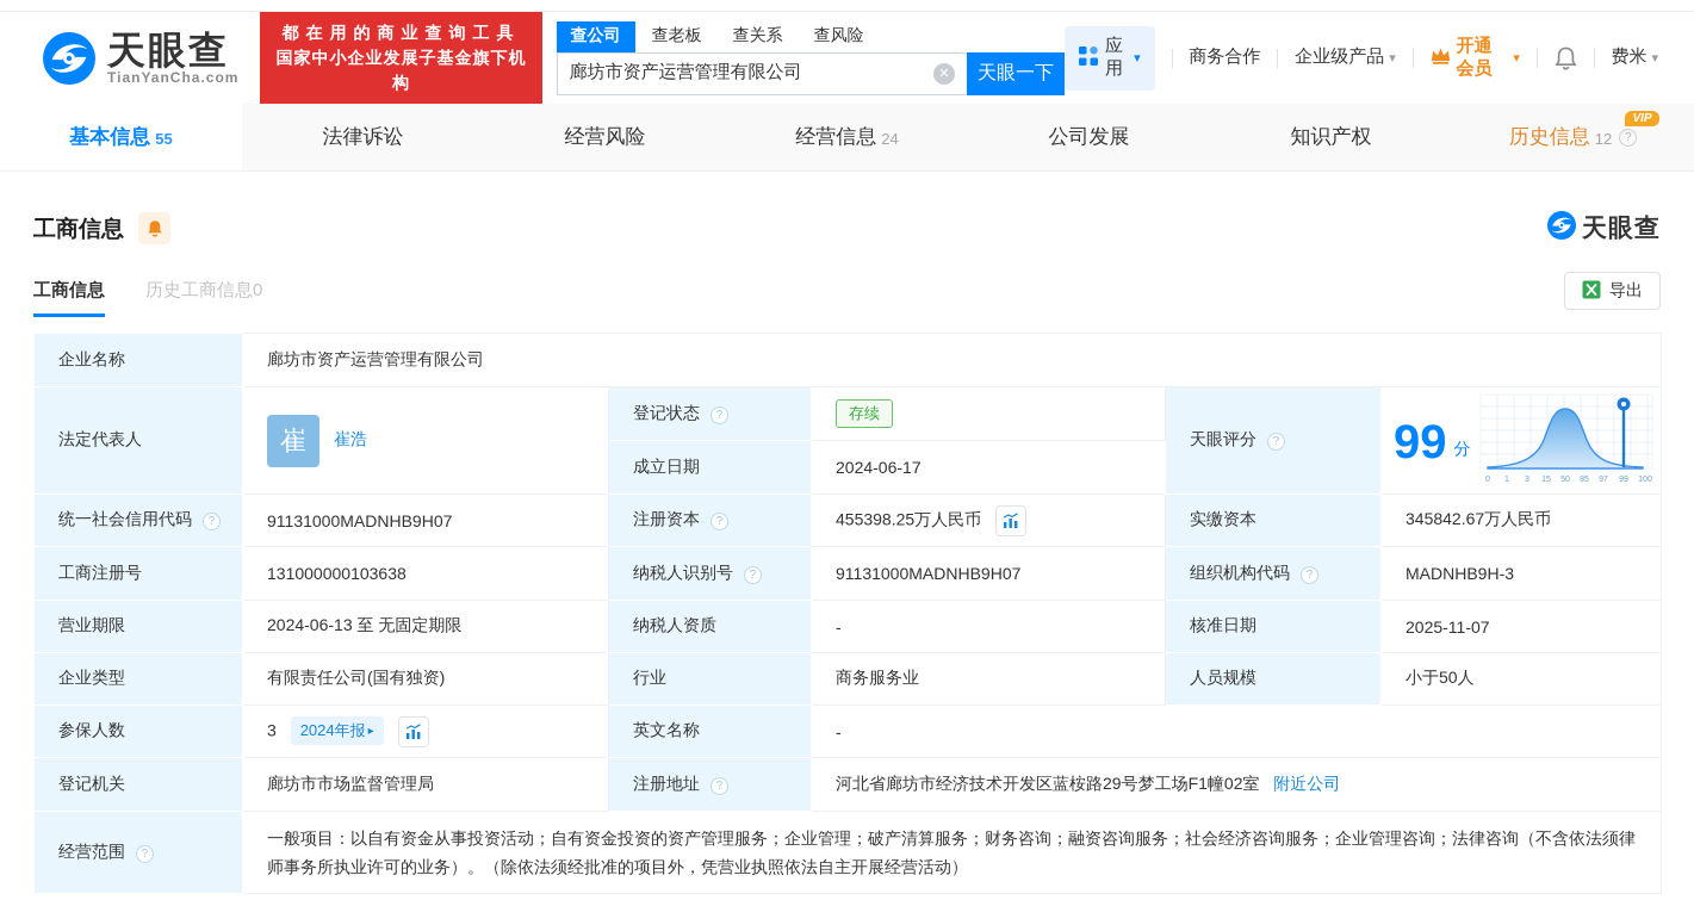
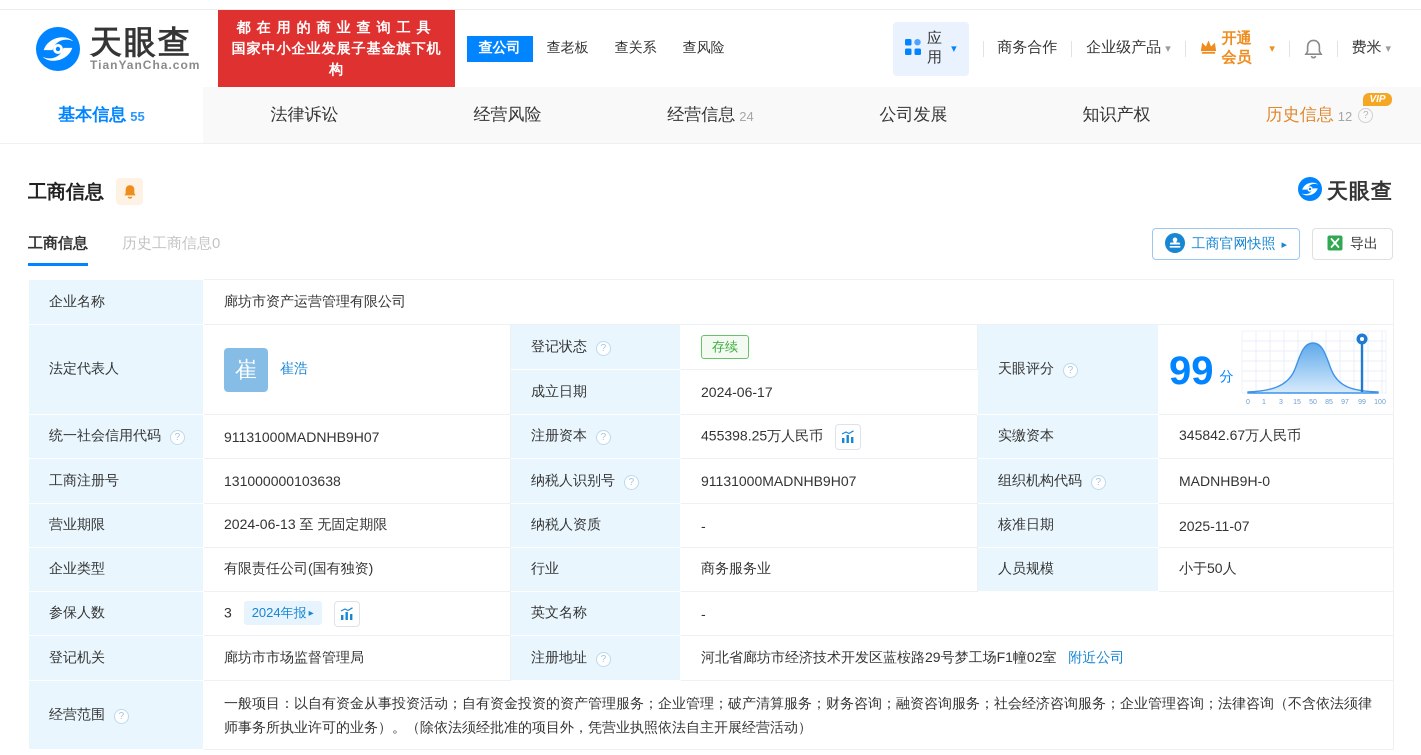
  天眼查
  TianYanCha.com
  都在用的商业查询工具
  国家中小企业发展子基金旗下机构
  查公司
  查老板
  查关系
  查风险
- 廊坊市资产运营管理有限公司
- ✕
- 天眼一下
  应用
  ▾
  商务合作
  企业级产品
  ▾
  开通会员
  ▾
  费米
  ▾
  基本信息
  55
  法律诉讼
  经营风险
  经营信息
  24
  公司发展
  知识产权
  VIP
  历史信息
  12
  ?
  工商信息
  天眼查
  工商信息
  历史工商信息0
+ 工商官网快照
+ ▸
  导出
  企业名称	廊坊市资产运营管理有限公司
  成立日期	2024-06-17
  统一社会信用代码 ?	91131000MADNHB9H07	注册资本 ?	455398.25万人民币	实缴资本	345842.67万人民币
- 工商注册号	131000000103638	纳税人识别号 ?	91131000MADNHB9H07	组织机构代码 ?	MADNHB9H-3
+ 工商注册号	131000000103638	纳税人识别号 ?	91131000MADNHB9H07	组织机构代码 ?	MADNHB9H-0
  营业期限	2024-06-13 至 无固定期限	纳税人资质	-	核准日期	2025-11-07
  企业类型	有限责任公司(国有独资)	行业	商务服务业	人员规模	小于50人
  参保人数	3 2024年报 ▸	英文名称	-
  登记机关	廊坊市市场监督管理局	注册地址 ?	河北省廊坊市经济技术开发区蓝桉路29号梦工场F1幢02室 附近公司
  经营范围 ?	一般项目：以自有资金从事投资活动；自有资金投资的资产管理服务；企业管理；破产清算服务；财务咨询；融资咨询服务；社会经济咨询服务；企业管理咨询；法律咨询（不含依法须律师事务所执业许可的业务）。（除依法须经批准的项目外，凭营业执照依法自主开展经营活动）
